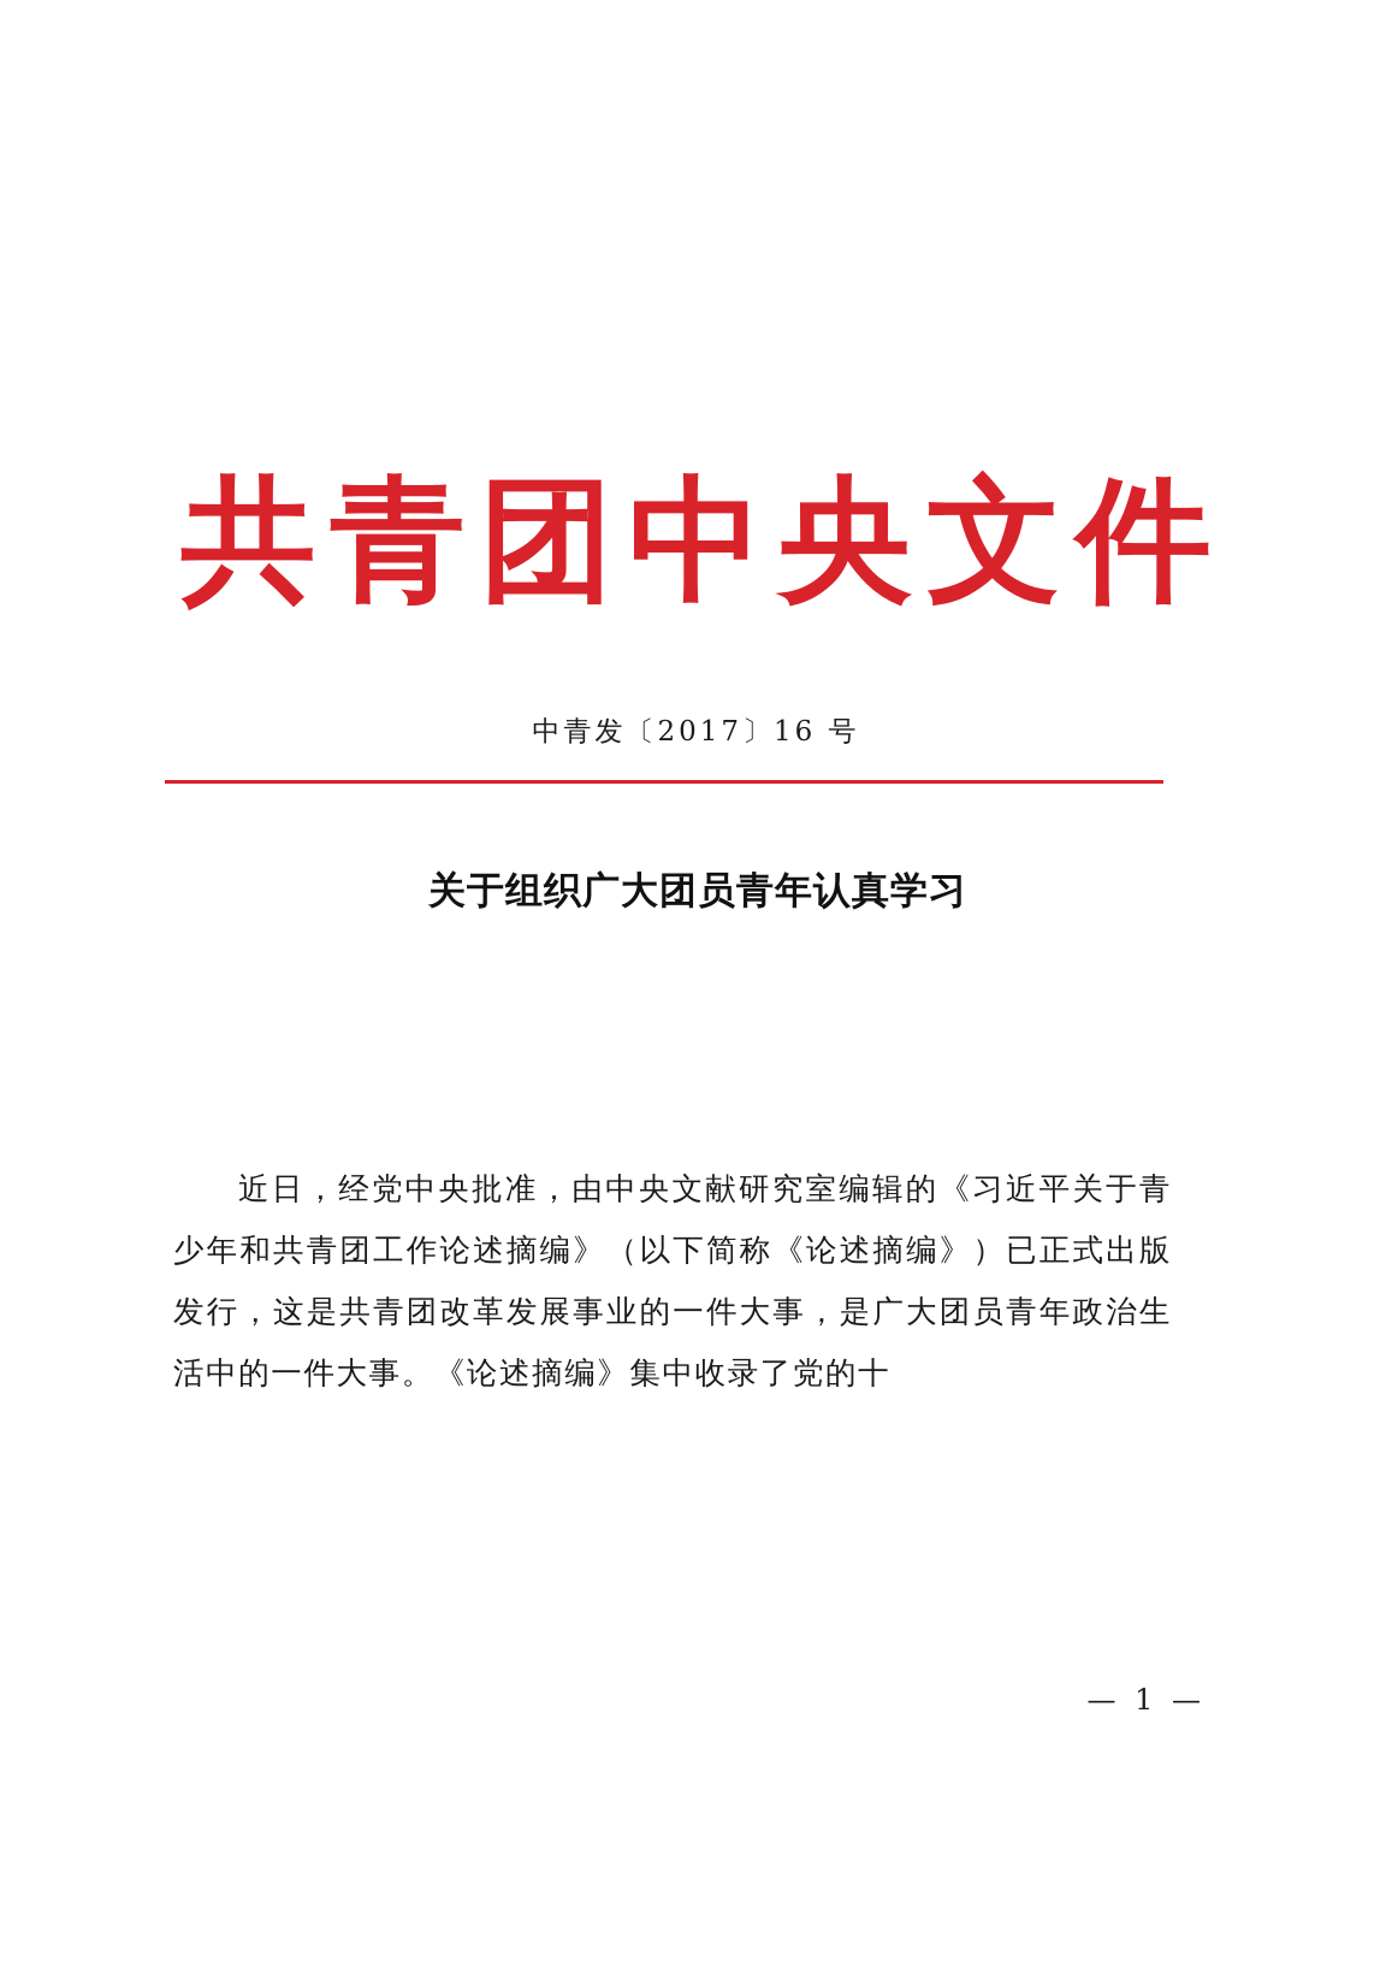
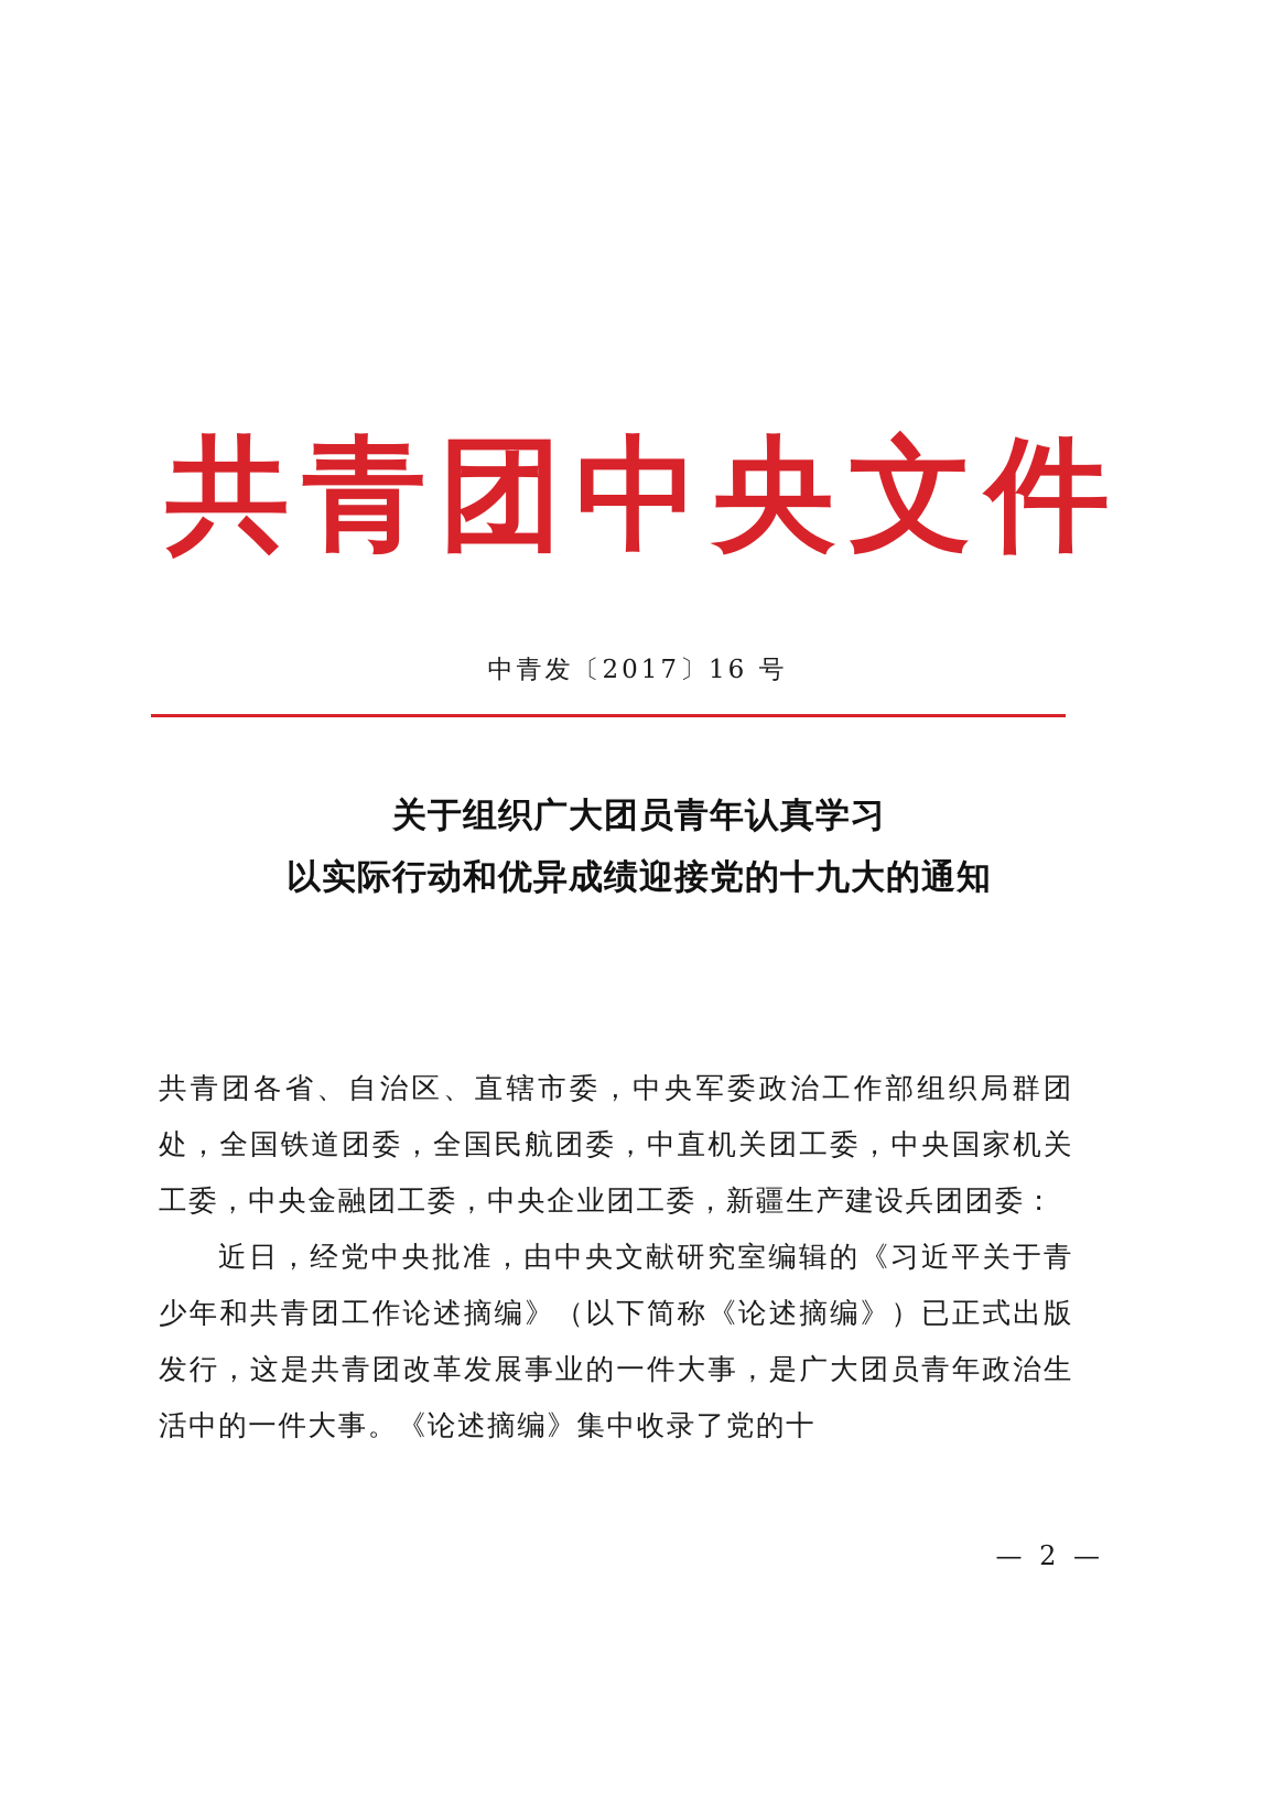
  共青团中央文件
  中青发〔2017〕16 号
  关于组织广大团员青年认真学习
+ 以实际行动和优异成绩迎接党的十九大的通知
+ 共青团各省、自治区、直辖市委，中央军委政治工作部组织局群团处，全国铁道团委，全国民航团委，中直机关团工委，中央国家机关工委，中央金融团工委，中央企业团工委，新疆生产建设兵团团委：
  近日，经党中央批准，由中央文献研究室编辑的《习近平关于青少年和共青团工作论述摘编》（以下简称《论述摘编》）已正式出版发行，这是共青团改革发展事业的一件大事，是广大团员青年政治生活中的一件大事。《论述摘编》集中收录了党的十
- — 1 —
+ — 2 —
